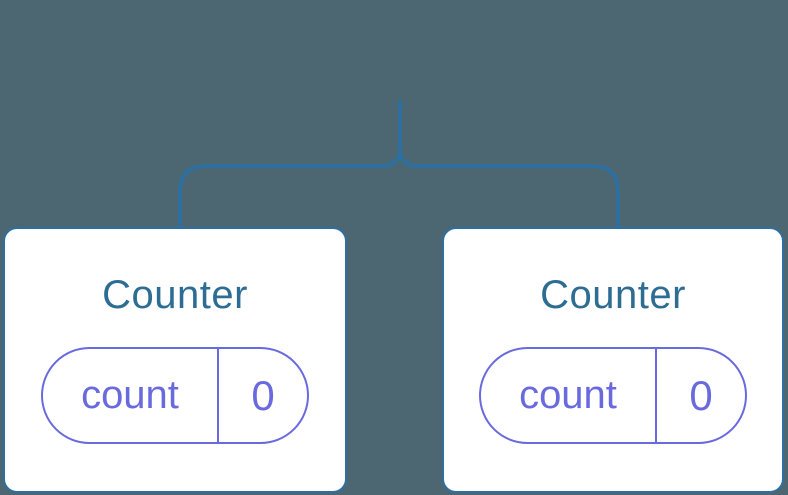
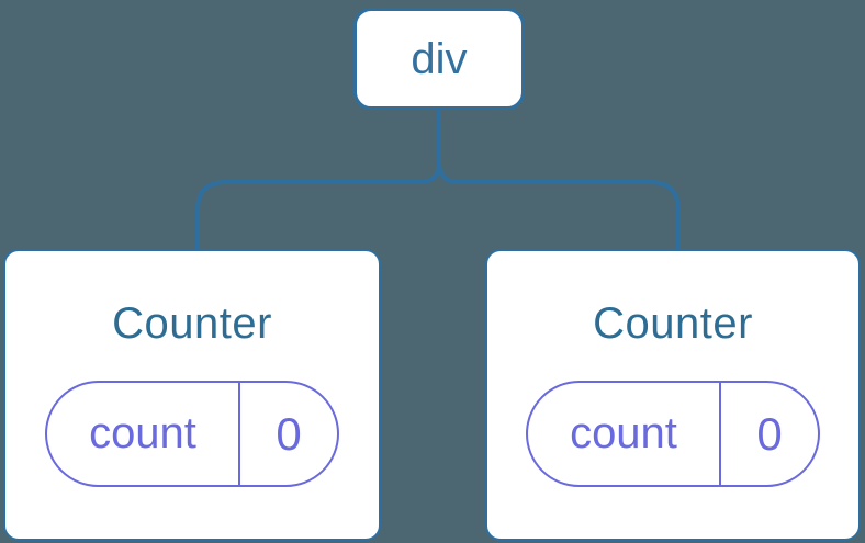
+ div
  Counter
  count
  0
  Counter
  count
  0
